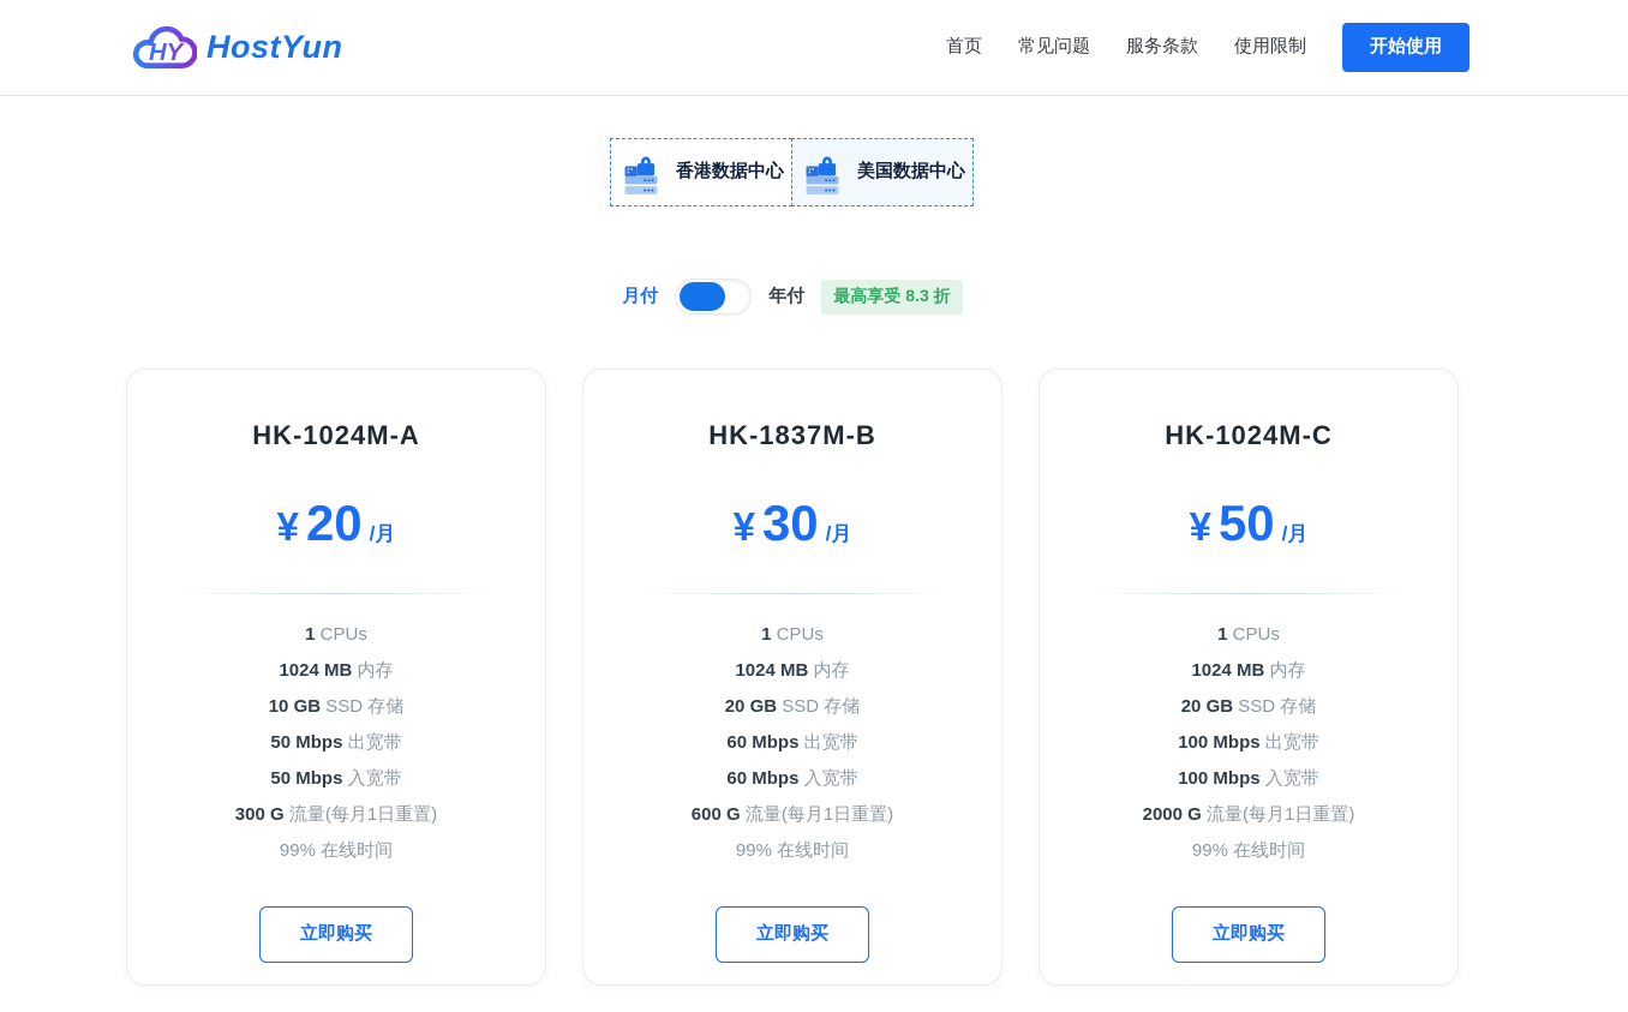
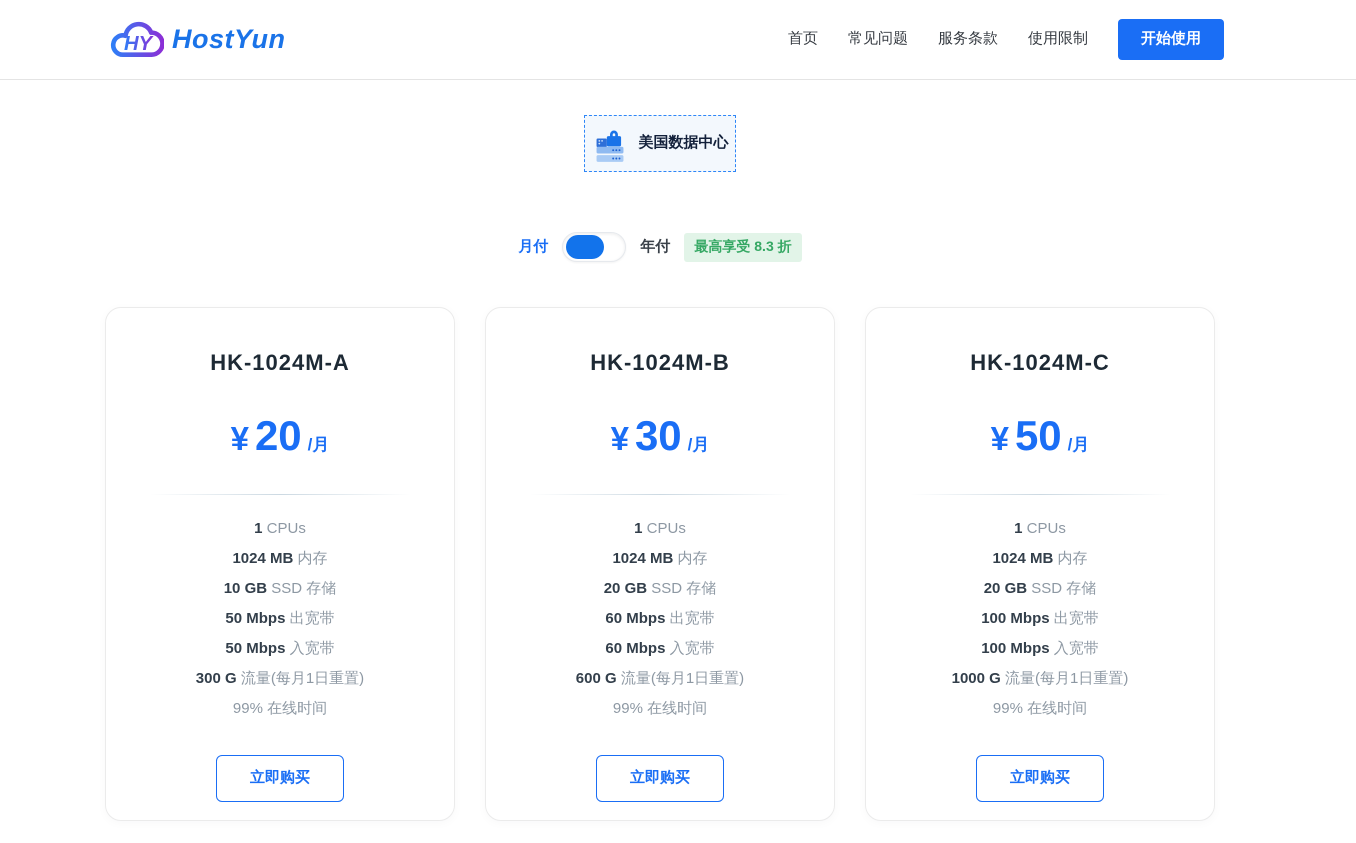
  HY
  HostYun
  首页
  常见问题
  服务条款
  使用限制
  开始使用
- 香港数据中心
  美国数据中心
  月付
  年付
  最高享受 8.3 折
  HK-1024M-A
  ¥
  20
  /月
  1 CPUs
  1024 MB 内存
  10 GB SSD 存储
  50 Mbps 出宽带
  50 Mbps 入宽带
  300 G 流量(每月1日重置)
  99% 在线时间
  立即购买
- HK-1837M-B
+ HK-1024M-B
  ¥
  30
  /月
  1 CPUs
  1024 MB 内存
  20 GB SSD 存储
  60 Mbps 出宽带
  60 Mbps 入宽带
  600 G 流量(每月1日重置)
  99% 在线时间
  立即购买
  HK-1024M-C
  ¥
  50
  /月
  1 CPUs
  1024 MB 内存
  20 GB SSD 存储
  100 Mbps 出宽带
  100 Mbps 入宽带
- 2000 G 流量(每月1日重置)
+ 1000 G 流量(每月1日重置)
  99% 在线时间
  立即购买
